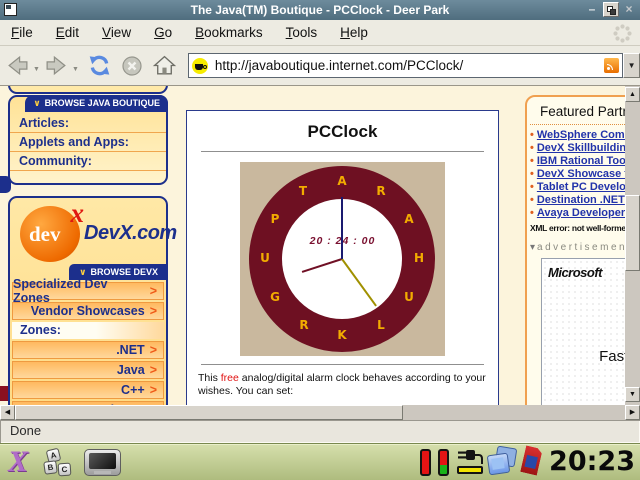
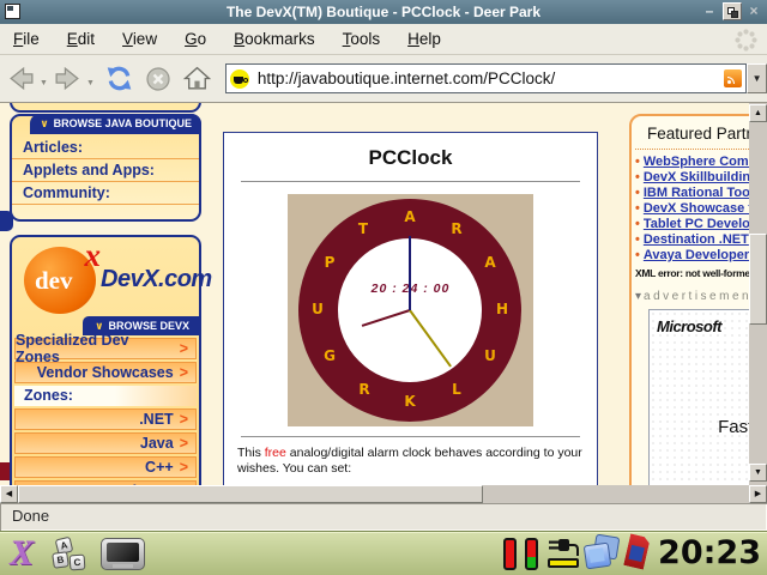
- The Java(TM) Boutique - PCClock - Deer Park
+ The DevX(TM) Boutique - PCClock - Deer Park
  –
  ×
  File
  Edit
  View
  Go
  Bookmarks
  Tools
  Help
  http://javaboutique.internet.com/PCClock/
  ▼
  ∨ BROWSE JAVA BOUTIQUE
  Articles:
  Applets and Apps:
  Community:
  dev
  x
  DevX.com
  ∨ BROWSE DEVX
  Specialized Dev Zones
  >
  Vendor Showcases
  >
  Zones:
  .NET
  >
  Java
  >
  C++
  >
  PCClock
  A
  R
  A
  H
  U
  L
  K
  R
  G
  U
  P
  T
  20 : 24 : 00
  This free analog/digital alarm clock behaves according to your wishes. You can set:
  Featured Part
  • WebSphere Com
  • DevX Skillbuildin
  • IBM Rational Too
  • DevX Showcase
  • Tablet PC Develo
  • Destination .NET
  • Avaya Developer
  XML error: not well-forme
  ▾ advertisemen
  Microsoft
  Done
  X
  20:23
